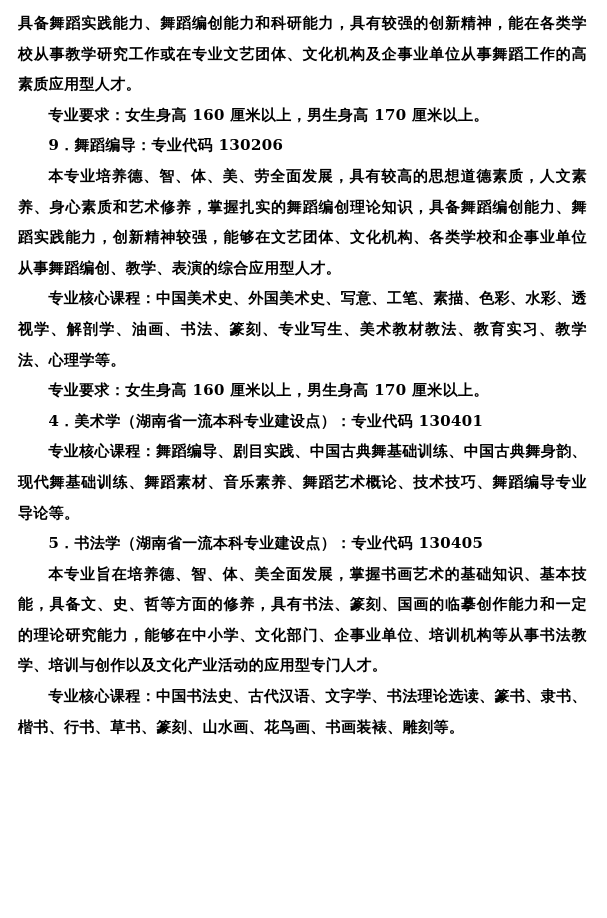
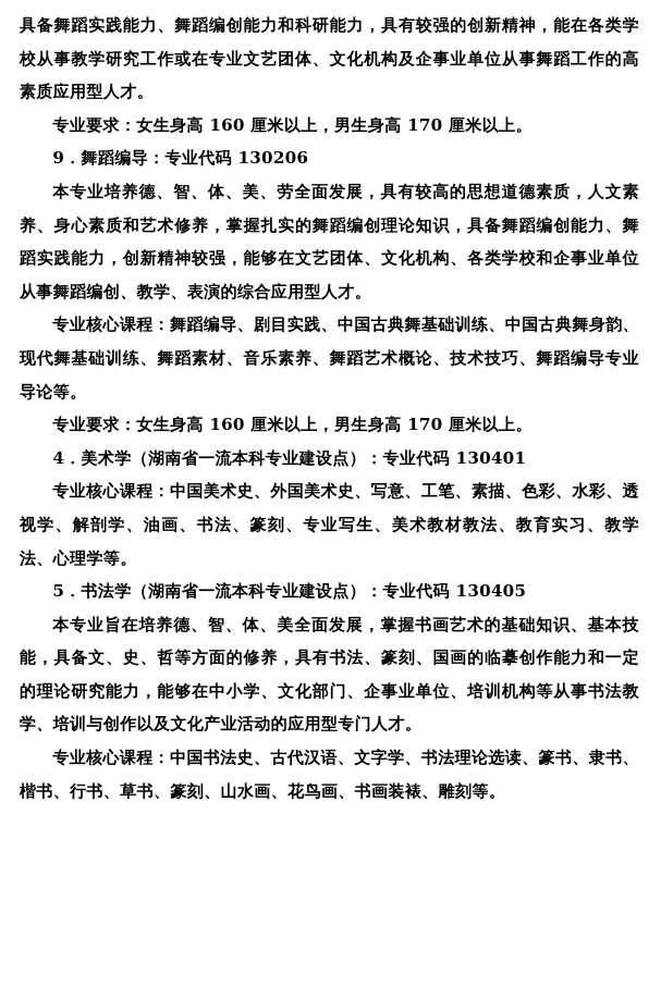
  具备舞蹈实践能力、舞蹈编创能力和科研能力，具有较强的创新精神，能在各类学校从事教学研究工作或在专业文艺团体、文化机构及企事业单位从事舞蹈工作的高素质应用型人才。
  专业要求：女生身高 160 厘米以上，男生身高 170 厘米以上。
  9．舞蹈编导：专业代码 130206
  本专业培养德、智、体、美、劳全面发展，具有较高的思想道德素质，人文素养、身心素质和艺术修养，掌握扎实的舞蹈编创理论知识，具备舞蹈编创能力、舞蹈实践能力，创新精神较强，能够在文艺团体、文化机构、各类学校和企事业单位从事舞蹈编创、教学、表演的综合应用型人才。
- 专业核心课程：中国美术史、外国美术史、写意、工笔、素描、色彩、水彩、透视学、解剖学、油画、书法、篆刻、专业写生、美术教材教法、教育实习、教学法、心理学等。
+ 专业核心课程：舞蹈编导、剧目实践、中国古典舞基础训练、中国古典舞身韵、现代舞基础训练、舞蹈素材、音乐素养、舞蹈艺术概论、技术技巧、舞蹈编导专业导论等。
  专业要求：女生身高 160 厘米以上，男生身高 170 厘米以上。
  4．美术学（湖南省一流本科专业建设点）：专业代码 130401
- 专业核心课程：舞蹈编导、剧目实践、中国古典舞基础训练、中国古典舞身韵、现代舞基础训练、舞蹈素材、音乐素养、舞蹈艺术概论、技术技巧、舞蹈编导专业导论等。
+ 专业核心课程：中国美术史、外国美术史、写意、工笔、素描、色彩、水彩、透视学、解剖学、油画、书法、篆刻、专业写生、美术教材教法、教育实习、教学法、心理学等。
  5．书法学（湖南省一流本科专业建设点）：专业代码 130405
  本专业旨在培养德、智、体、美全面发展，掌握书画艺术的基础知识、基本技能，具备文、史、哲等方面的修养，具有书法、篆刻、国画的临摹创作能力和一定的理论研究能力，能够在中小学、文化部门、企事业单位、培训机构等从事书法教学、培训与创作以及文化产业活动的应用型专门人才。
  专业核心课程：中国书法史、古代汉语、文字学、书法理论选读、篆书、隶书、楷书、行书、草书、篆刻、山水画、花鸟画、书画装裱、雕刻等。
